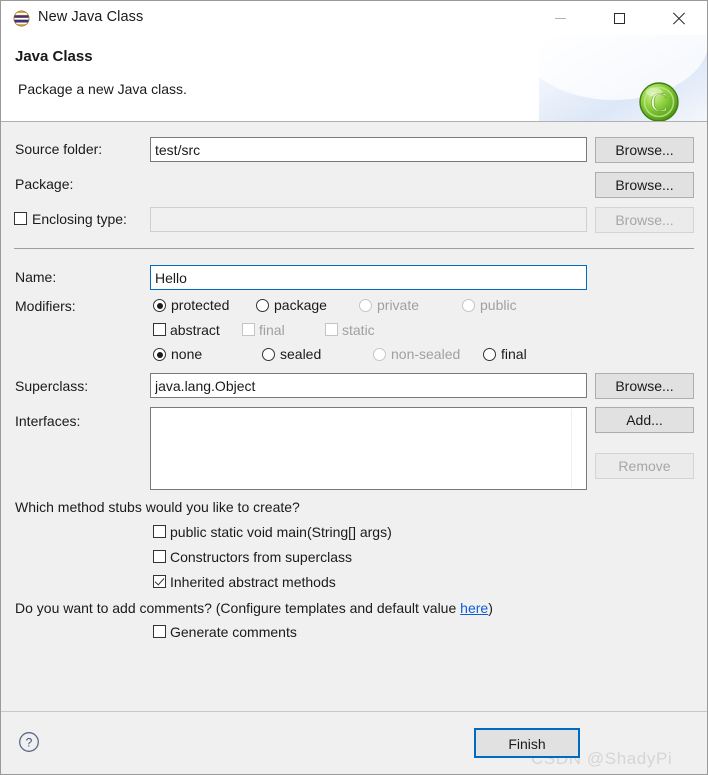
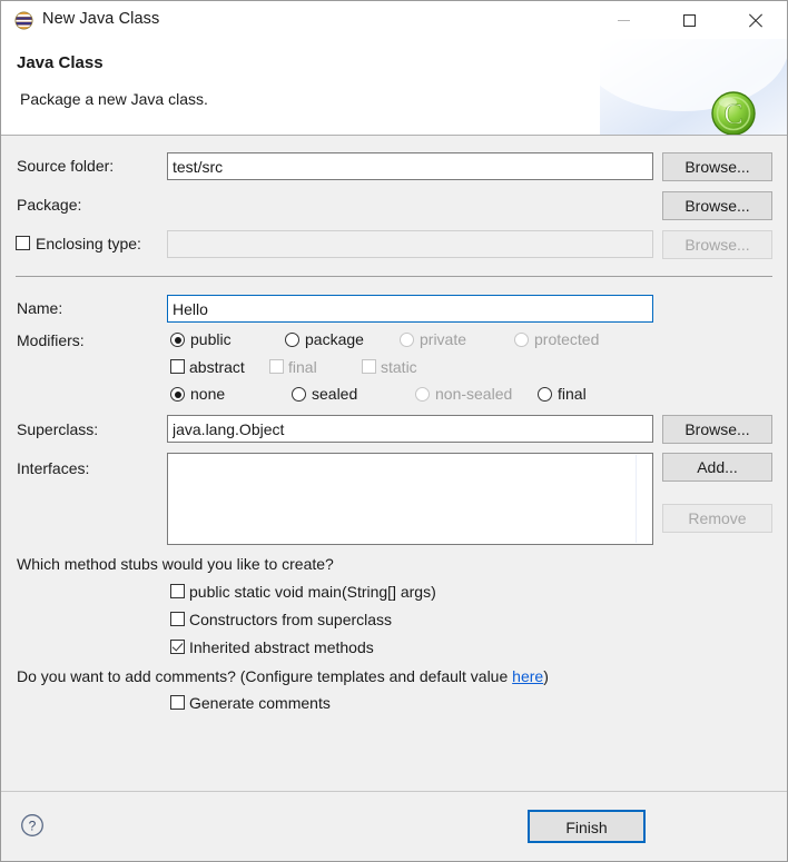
  New Java Class
  Java Class
  Package a new Java class.
  C
  Source folder:
  test/src
  Browse...
  Package:
  Browse...
  Enclosing type:
  Browse...
  Name:
  Hello
  Modifiers:
- protected
+ public
  package
  private
- public
+ protected
  abstract
  final
  static
  none
  sealed
  non-sealed
  final
  Superclass:
  java.lang.Object
  Browse...
  Interfaces:
  Add...
  Remove
  Which method stubs would you like to create?
  public static void main(String[] args)
  Constructors from superclass
  Inherited abstract methods
  Do you want to add comments? (Configure templates and default value here)
  Generate comments
  ?
- CSDN @ShadyPi
  Finish
